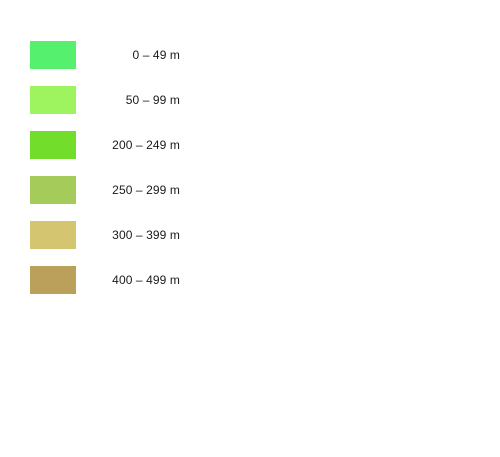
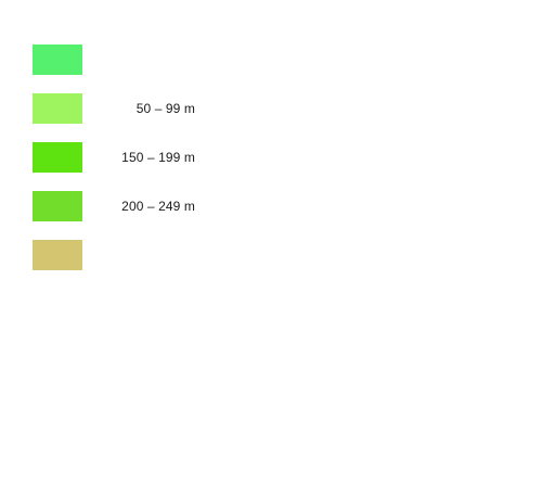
- 0 – 49 m
  50 – 99 m
+ 150 – 199 m
  200 – 249 m
- 250 – 299 m
- 300 – 399 m
- 400 – 499 m
